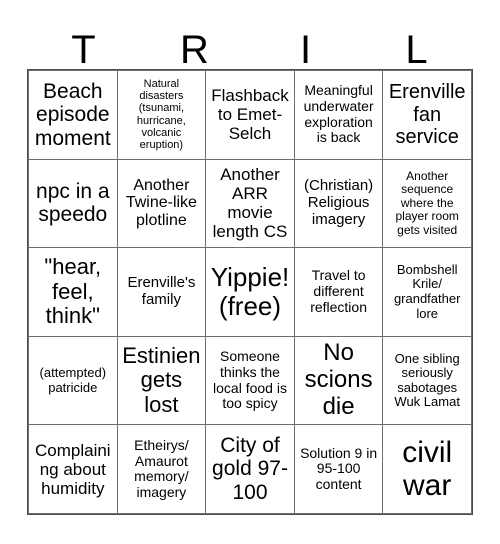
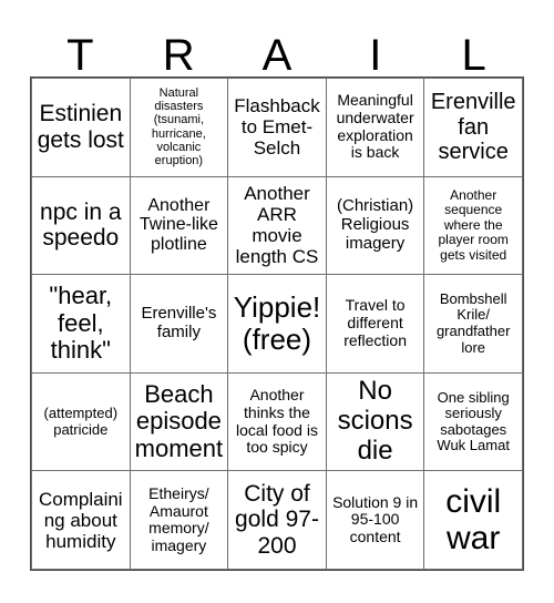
  T
  R
+ A
  I
  L
- Beach episode moment
+ Estinien gets lost
  Natural disasters (tsunami, hurricane, volcanic eruption)
  Flashback to Emet-Selch
  Meaningful underwater exploration is back
  Erenville fan service
  npc in a speedo
  Another Twine-like plotline
  Another ARR movie length CS
  (Christian) Religious imagery
  Another sequence where the player room gets visited
  "hear, feel, think"
  Erenville's family
  Yippie! (free)
  Travel to different reflection
  Bombshell Krile/ grandfather lore
  (attempted) patricide
- Estinien gets lost
+ Beach episode moment
- Someone thinks the local food is too spicy
+ Another thinks the local food is too spicy
  No scions die
  One sibling seriously sabotages Wuk Lamat
  Complaining about humidity
  Etheirys/ Amaurot memory/ imagery
- City of gold 97-100
+ City of gold 97-200
  Solution 9 in 95-100 content
  civil war
